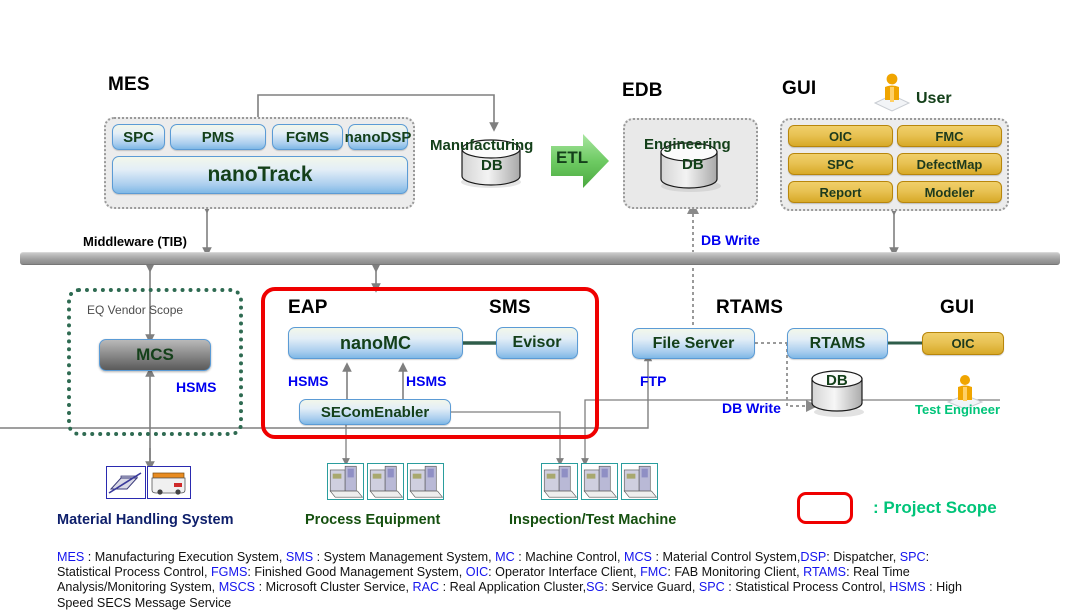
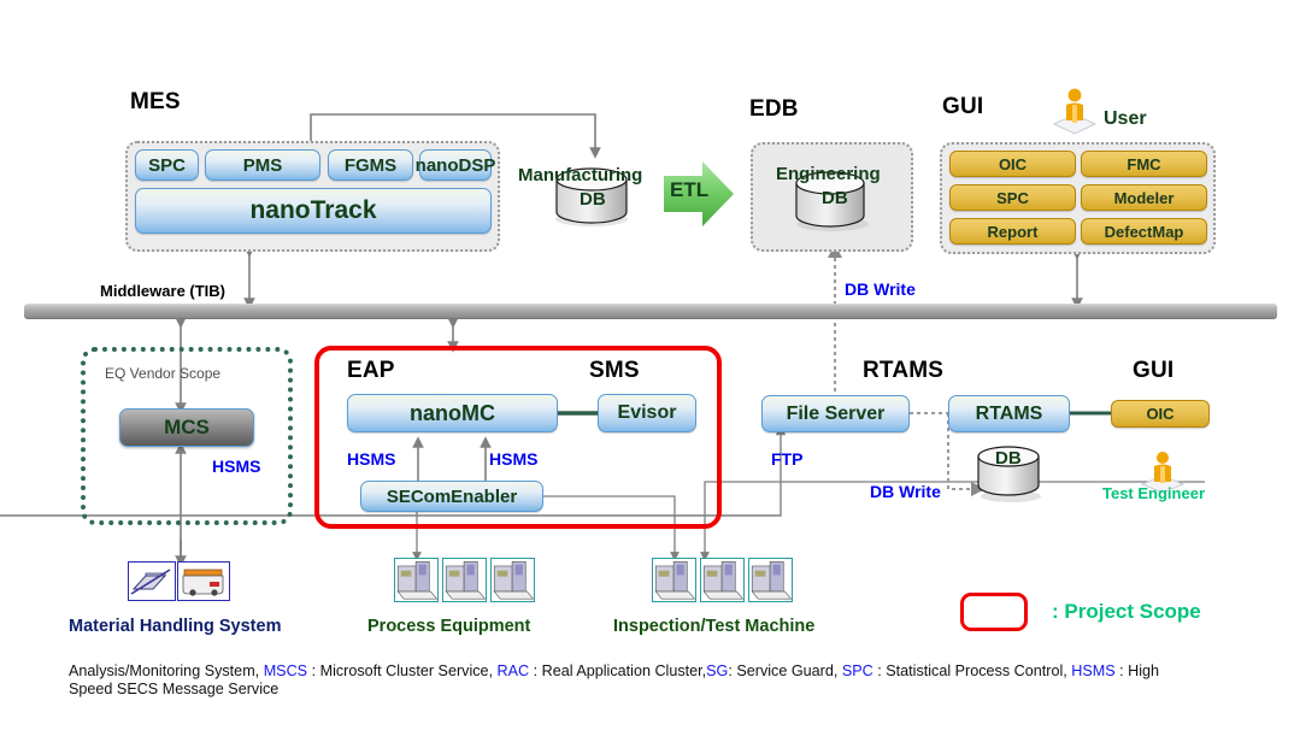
  MES
  SPC
  PMS
  FGMS
  nanoDSP
  nanoTrack
  Manufacturing
  DB
  ETL
  EDB
  Engineering
  DB
  DB Write
  GUI
  User
  OIC
  FMC
  SPC
- DefectMap
+ Modeler
  Report
- Modeler
+ DefectMap
  Middleware (TIB)
  EQ Vendor Scope
  MCS
  HSMS
  EAP
  SMS
  nanoMC
  Evisor
  HSMS
  HSMS
  SEComEnabler
  RTAMS
  GUI
  File Server
  RTAMS
  OIC
  FTP
  DB Write
  DB
  Test Engineer
  Material Handling System
  Process Equipment
  Inspection/Test Machine
  : Project Scope
- MES : Manufacturing Execution System, SMS : System Management System, MC : Machine Control, MCS : Material Control System,DSP: Dispatcher, SPC:
- Statistical Process Control, FGMS: Finished Good Management System, OIC: Operator Interface Client, FMC: FAB Monitoring Client, RTAMS: Real Time
  Analysis/Monitoring System, MSCS : Microsoft Cluster Service, RAC : Real Application Cluster,SG: Service Guard, SPC : Statistical Process Control, HSMS : High
  Speed SECS Message Service
